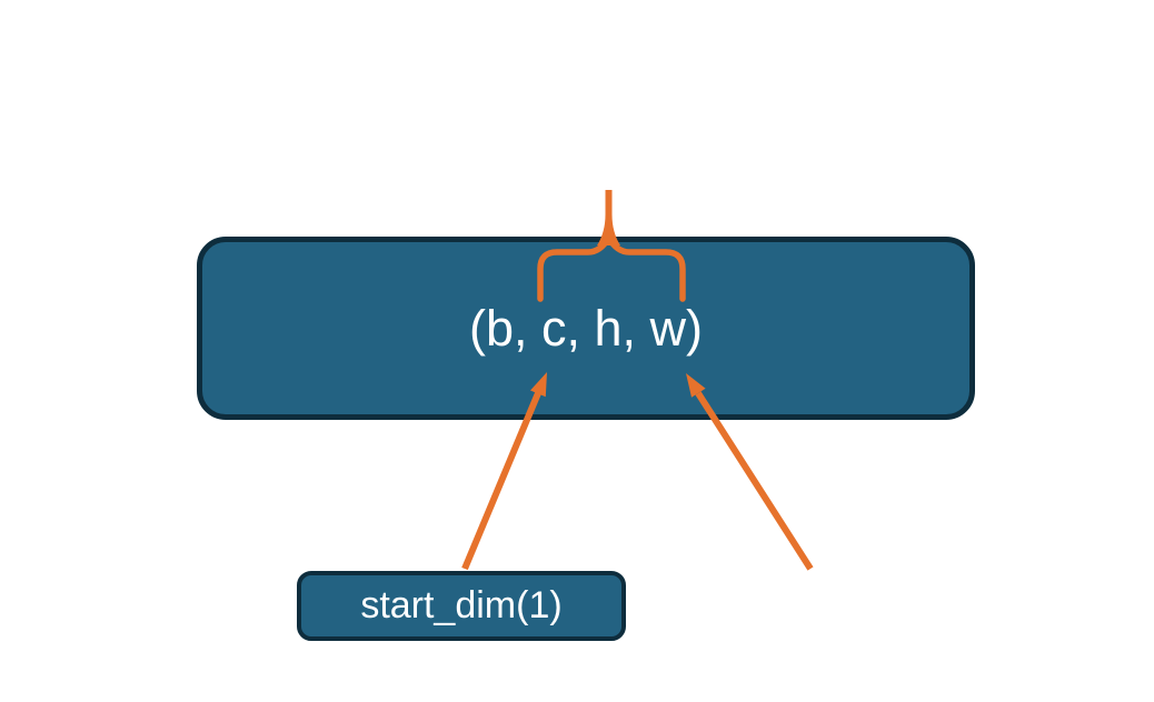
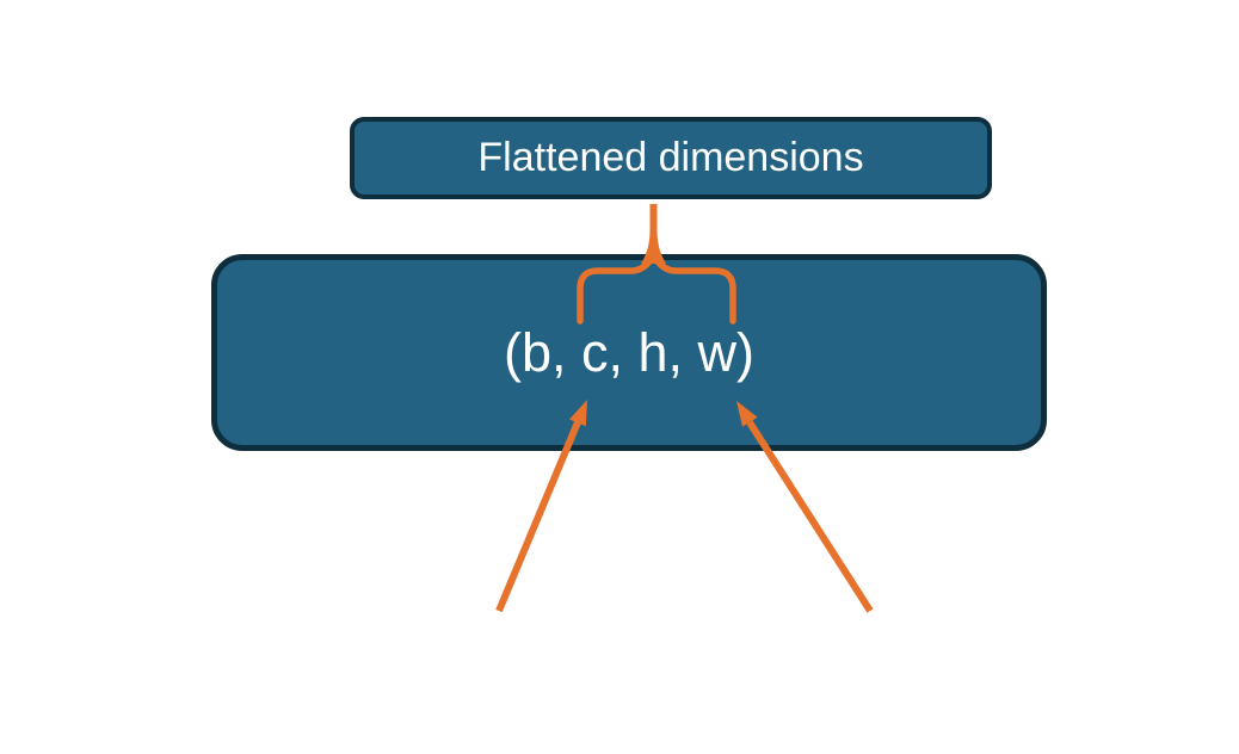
+ Flattened dimensions
  (b, c, h, w)
- start_dim(1)
